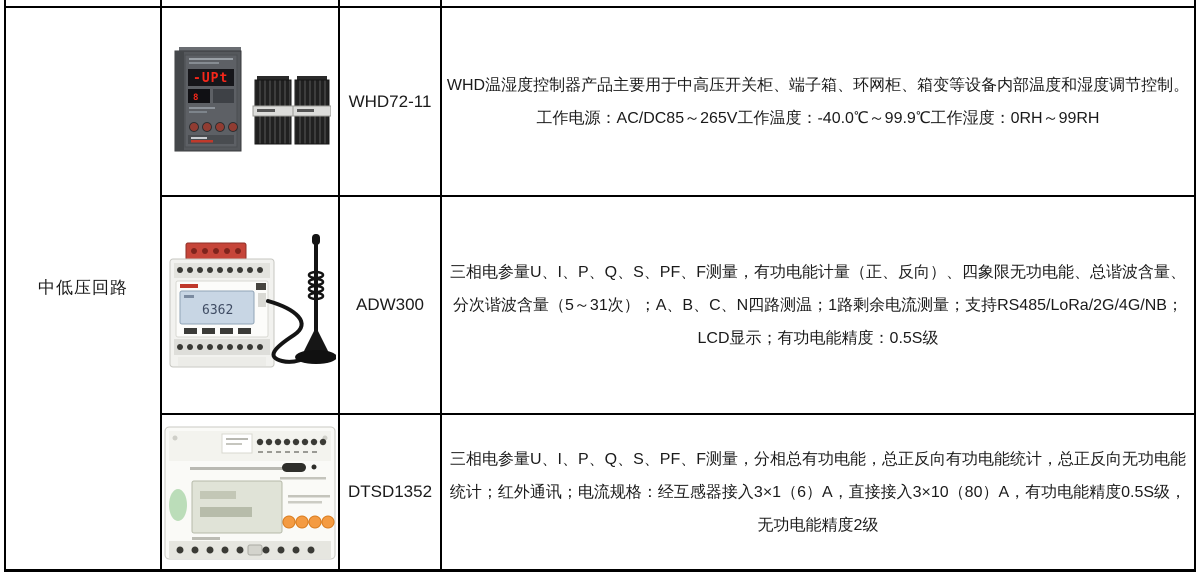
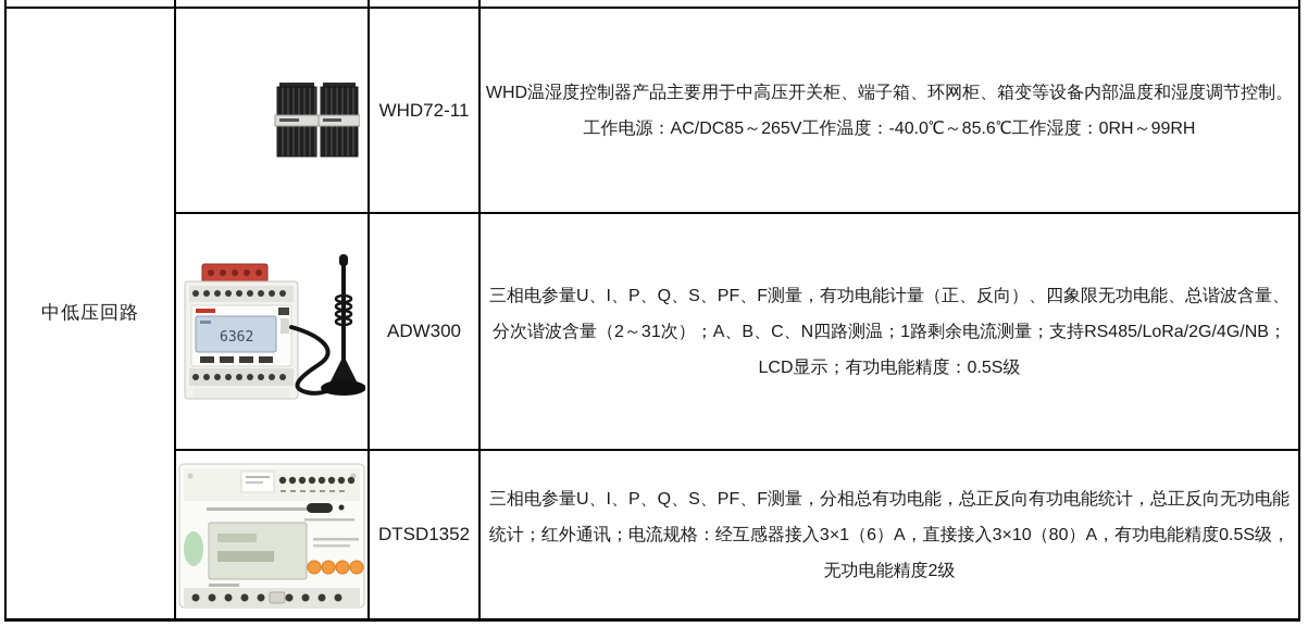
  中低压回路
- -UPt
- 8
  WHD72-11
- WHD温湿度控制器产品主要用于中高压开关柜、端子箱、环网柜、箱变等设备内部温度和湿度调节控制。工作电源：AC/DC85～265V工作温度：-40.0℃～99.9℃工作湿度：0RH～99RH
+ WHD温湿度控制器产品主要用于中高压开关柜、端子箱、环网柜、箱变等设备内部温度和湿度调节控制。工作电源：AC/DC85～265V工作温度：-40.0℃～85.6℃工作湿度：0RH～99RH
  6362
  ADW300
- 三相电参量U、I、P、Q、S、PF、F测量，有功电能计量（正、反向）、四象限无功电能、总谐波含量、分次谐波含量（5～31次）；A、B、C、N四路测温；1路剩余电流测量；支持RS485/LoRa/2G/4G/NB；LCD显示；有功电能精度：0.5S级
+ 三相电参量U、I、P、Q、S、PF、F测量，有功电能计量（正、反向）、四象限无功电能、总谐波含量、分次谐波含量（2～31次）；A、B、C、N四路测温；1路剩余电流测量；支持RS485/LoRa/2G/4G/NB；LCD显示；有功电能精度：0.5S级
  DTSD1352
  三相电参量U、I、P、Q、S、PF、F测量，分相总有功电能，总正反向有功电能统计，总正反向无功电能统计；红外通讯；电流规格：经互感器接入3×1（6）A，直接接入3×10（80）A，有功电能精度0.5S级，无功电能精度2级
